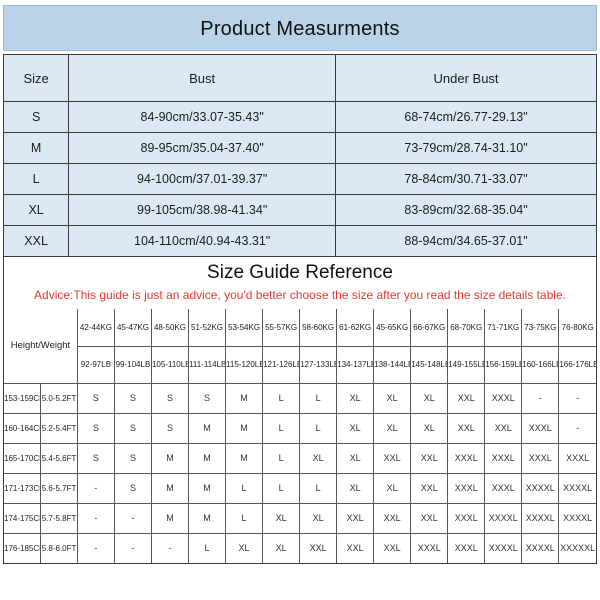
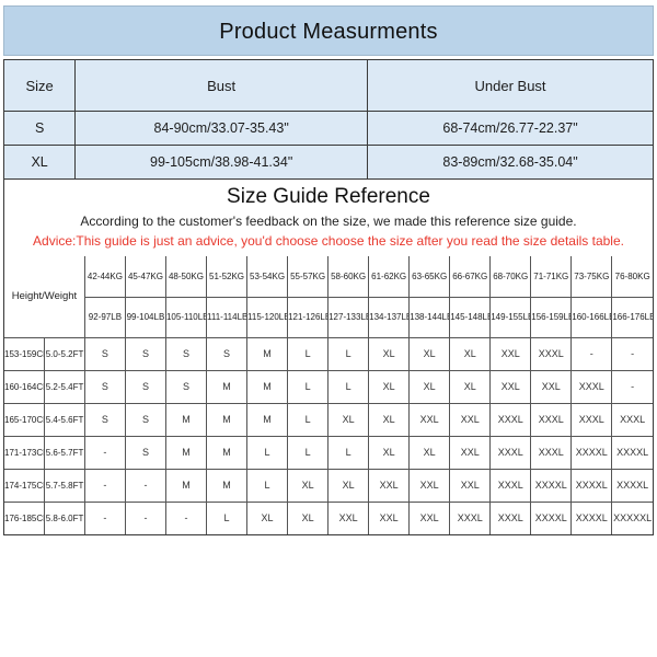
  Product Measurments
  Size	Bust	Under Bust
- S	84-90cm/33.07-35.43"	68-74cm/26.77-29.13"
+ S	84-90cm/33.07-35.43"	68-74cm/26.77-22.37"
- M	89-95cm/35.04-37.40"	73-79cm/28.74-31.10"
- L	94-100cm/37.01-39.37"	78-84cm/30.71-33.07"
  XL	99-105cm/38.98-41.34"	83-89cm/32.68-35.04"
- XXL	104-110cm/40.94-43.31"	88-94cm/34.65-37.01"
  Size Guide Reference
+ According to the customer's feedback on the size, we made this reference size guide.
- Advice:This guide is just an advice, you'd better choose the size after you read the size details table.
+ Advice:This guide is just an advice, you'd choose choose the size after you read the size details table.
- Height/Weight	42-44KG	45-47KG	48-50KG	51-52KG	53-54KG	55-57KG	58-60KG	61-62KG	45-65KG	66-67KG	68-70KG	71-71KG	73-75KG	76-80KG
+ Height/Weight	42-44KG	45-47KG	48-50KG	51-52KG	53-54KG	55-57KG	58-60KG	61-62KG	63-65KG	66-67KG	68-70KG	71-71KG	73-75KG	76-80KG
  92-97LB	99-104LB	105-110LB	111-114LB	115-120LB	121-126L	127-133L	134-137L	138-144L	145-148L	149-155L	156-159L	160-166L	166-176LB
  153-159C	5.0-5.2FT	S	S	S	S	M	L	L	XL	XL	XL	XXL	XXXL	-	-
  160-164C	5.2-5.4FT	S	S	S	M	M	L	L	XL	XL	XL	XXL	XXL	XXXL	-
  165-170C	5.4-5.6FT	S	S	M	M	M	L	XL	XL	XXL	XXL	XXXL	XXXL	XXXL	XXXL
  171-173C	5.6-5.7FT	-	S	M	M	L	L	L	XL	XL	XXL	XXXL	XXXL	XXXXL	XXXXL
  174-175C	5.7-5.8FT	-	-	M	M	L	XL	XL	XXL	XXL	XXL	XXXL	XXXXL	XXXXL	XXXXL
  176-185C	5.8-6.0FT	-	-	-	L	XL	XL	XXL	XXL	XXL	XXXL	XXXL	XXXXL	XXXXL	XXXXXL
